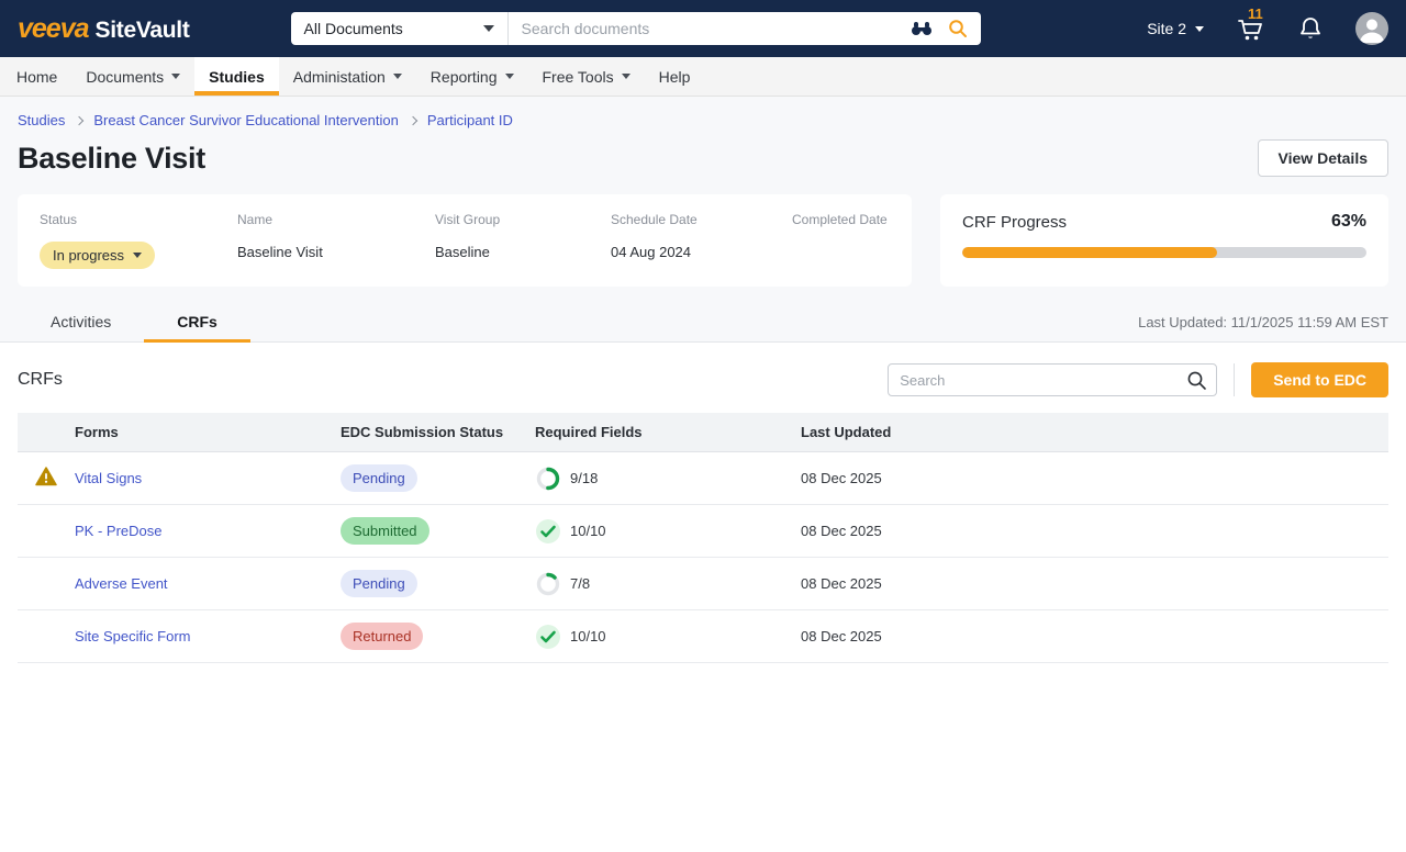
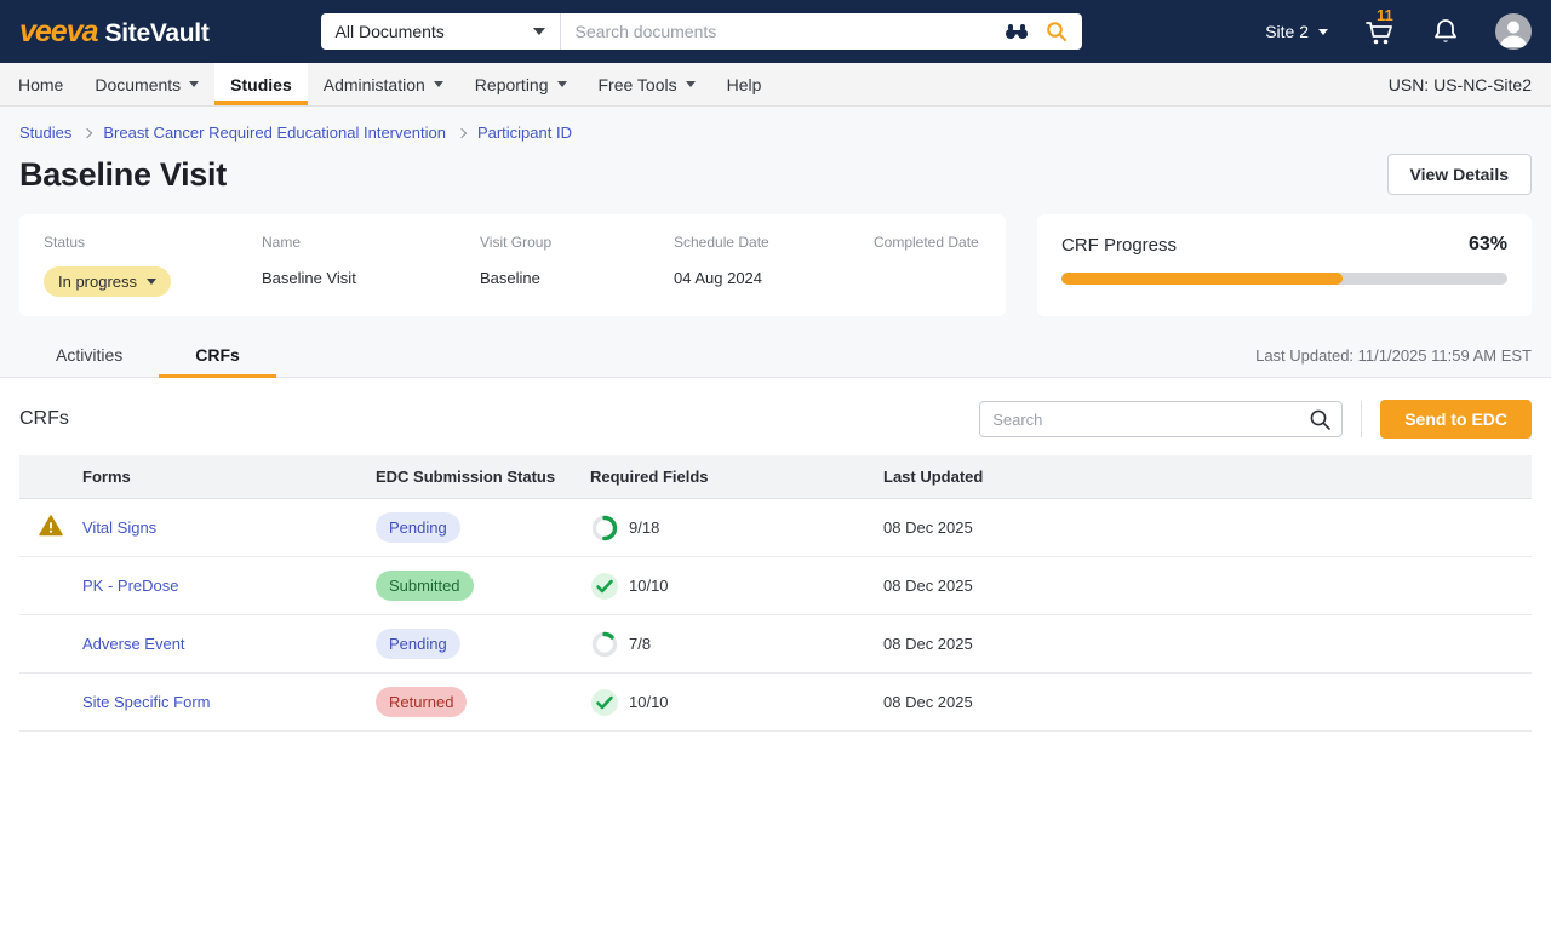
  veeva
  SiteVault
  All Documents
  Search documents
  Site 2
  11
  Home
  Documents
  Studies
  Administation
  Reporting
  Free Tools
  Help
+ USN: US-NC-Site2
  Studies
- Breast Cancer Survivor Educational Intervention
+ Breast Cancer Required Educational Intervention
  Participant ID
  Baseline Visit
  View Details
  Status
  In progress
  Name
  Baseline Visit
  Visit Group
  Baseline
  Schedule Date
  04 Aug 2024
  Completed Date
  CRF Progress
  63%
  Activities
  CRFs
  Last Updated: 11/1/2025 11:59 AM EST
  CRFs
  Search
  Send to EDC
  Forms
  EDC Submission Status
  Required Fields
  Last Updated
  Vital Signs
  Pending
  9/18
  08 Dec 2025
  PK - PreDose
  Submitted
  10/10
  08 Dec 2025
  Adverse Event
  Pending
  7/8
  08 Dec 2025
  Site Specific Form
  Returned
  10/10
  08 Dec 2025
